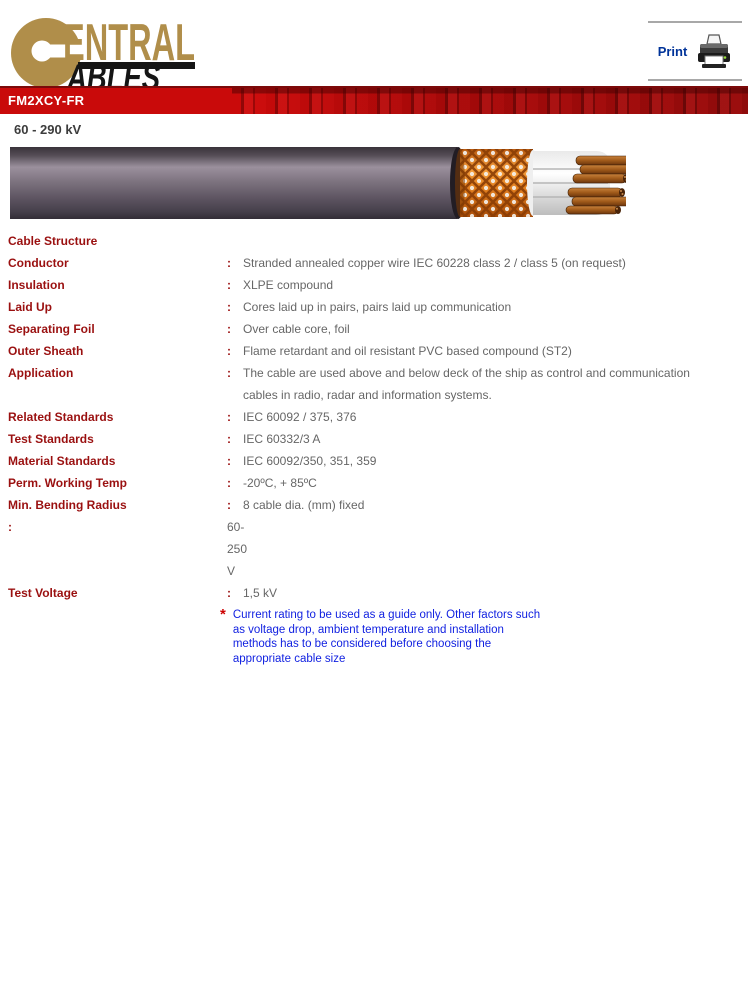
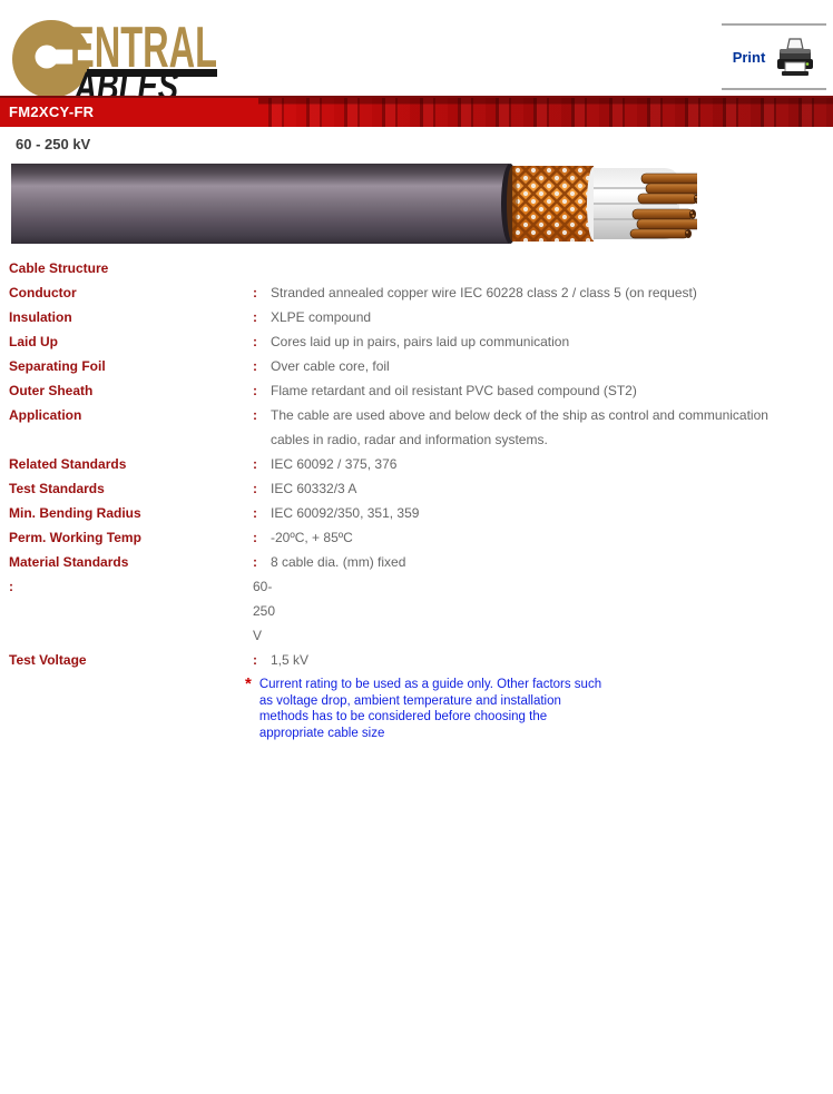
  ENTRAL
  ABLES
  Print
  FM2XCY-FR
- 60 - 290 kV
+ 60 - 250 kV
  Cable Structure
  Conductor
  :
  Stranded annealed copper wire IEC 60228 class 2 / class 5 (on request)
  Insulation
  :
  XLPE compound
  Laid Up
  :
  Cores laid up in pairs, pairs laid up communication
  Separating Foil
  :
  Over cable core, foil
  Outer Sheath
  :
  Flame retardant and oil resistant PVC based compound (ST2)
  Application
  :
  The cable are used above and below deck of the ship as control and communication cables in radio, radar and information systems.
  Related Standards
  :
  IEC 60092 / 375, 376
  Test Standards
  :
  IEC 60332/3 A
- Material Standards
+ Min. Bending Radius
  :
  IEC 60092/350, 351, 359
  Perm. Working Temp
  :
  -20ºC, + 85ºC
- Min. Bending Radius
+ Material Standards
  :
  8 cable dia. (mm) fixed
  :
  60-250 V
  Test Voltage
  :
  1,5 kV
  *
  Current rating to be used as a guide only. Other factors such as voltage drop, ambient temperature and installation methods has to be considered before choosing the appropriate cable size
